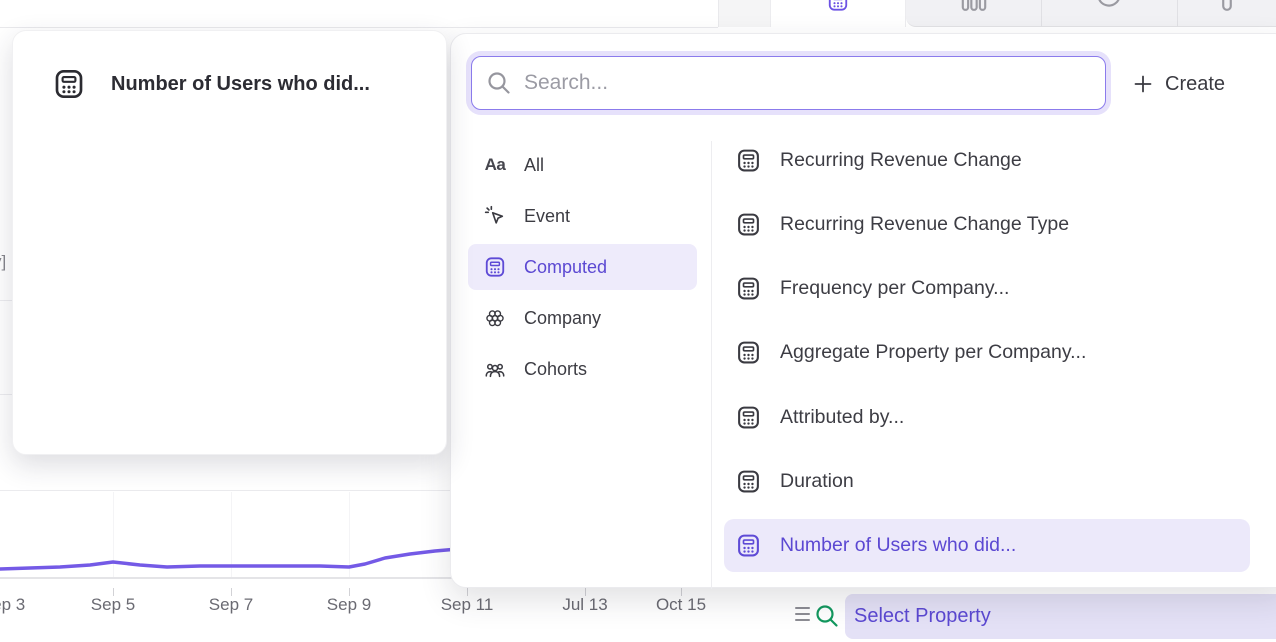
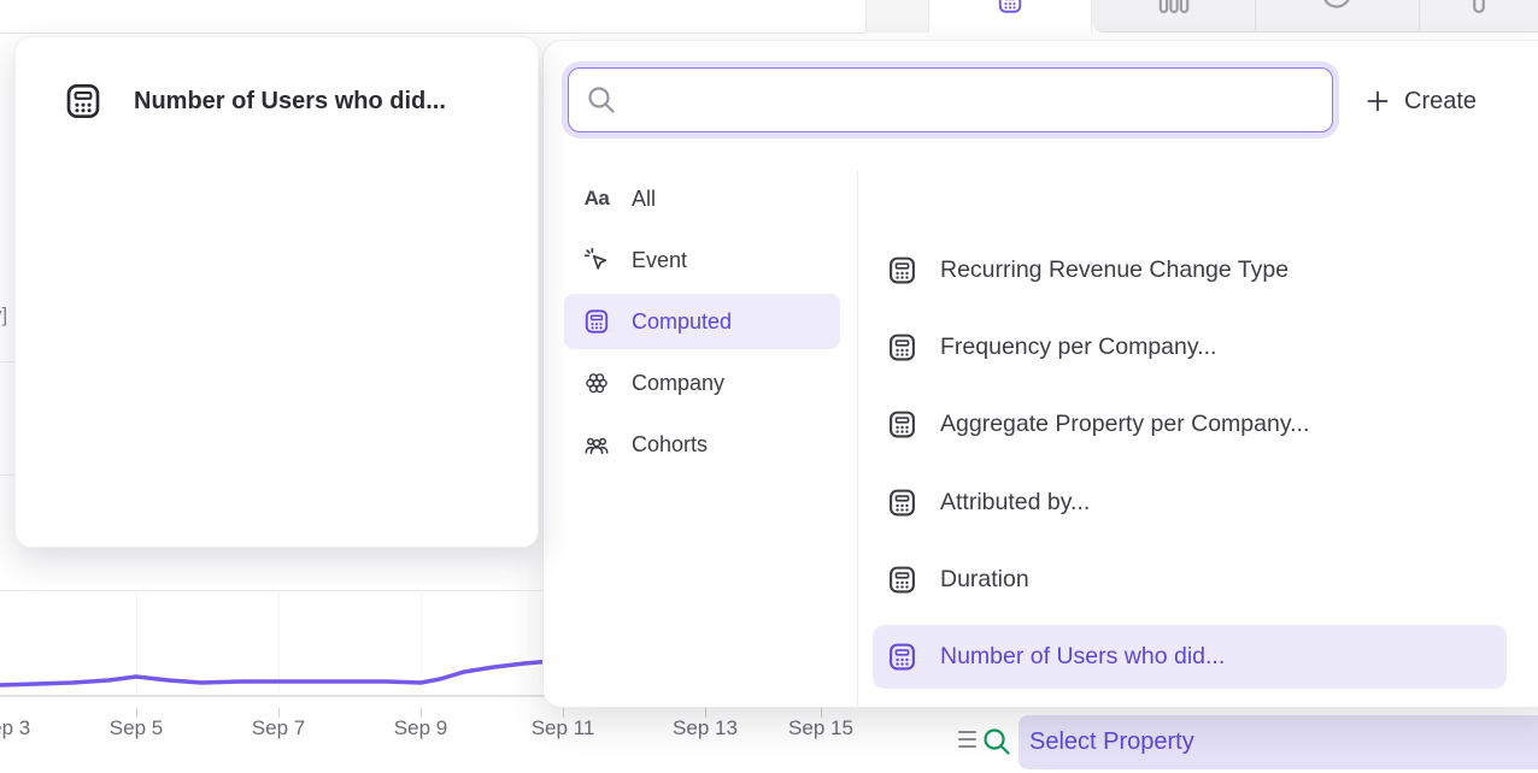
  Sep 5
  Sep 7
  Sep 9
  Sep 11
- Jul 13
+ Sep 13
- Oct 15
+ Sep 15
  Select Property
- Search...
  Create
  Aa
  All
  Event
  Computed
  Company
  Cohorts
- Recurring Revenue Change
  Recurring Revenue Change Type
  Frequency per Company...
  Aggregate Property per Company...
  Attributed by...
  Duration
  Number of Users who did...
  Number of Users who did...
